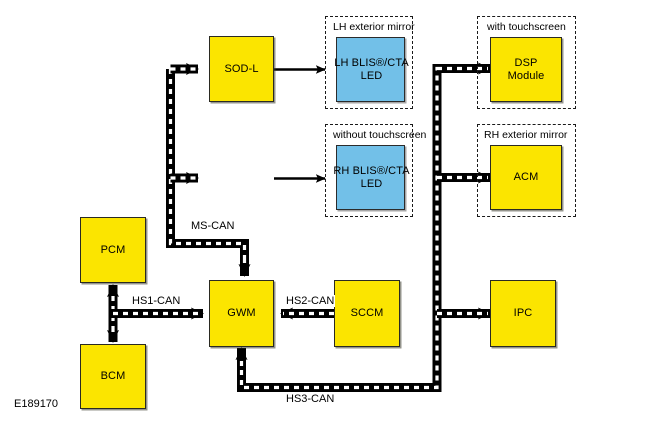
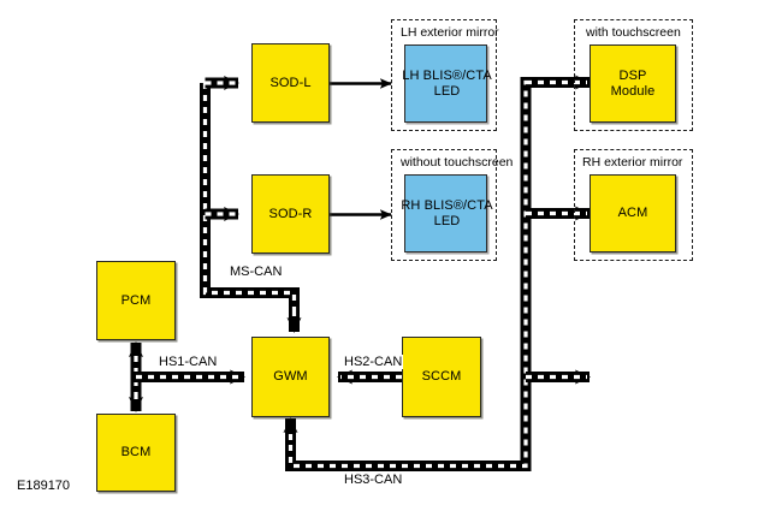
  LH exterior mirror
  without touchscreen
  with touchscreen
  RH exterior mirror
  SOD-L
+ SOD-R
  LH BLIS®/CTA
  LED
  RH BLIS®/CTA
  LED
  DSP
  Module
  ACM
  PCM
  BCM
  GWM
  SCCM
- IPC
  MS-CAN
  HS1-CAN
  HS2-CAN
  HS3-CAN
  E189170
